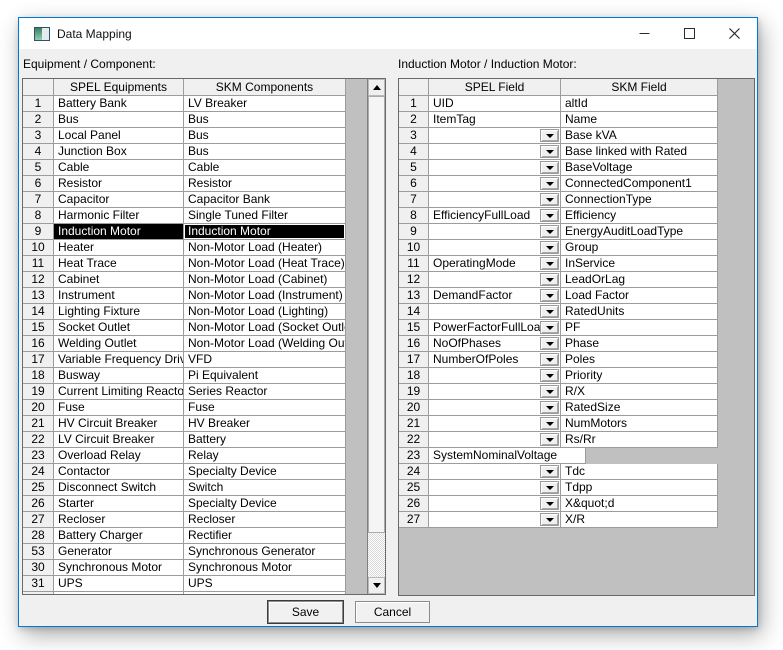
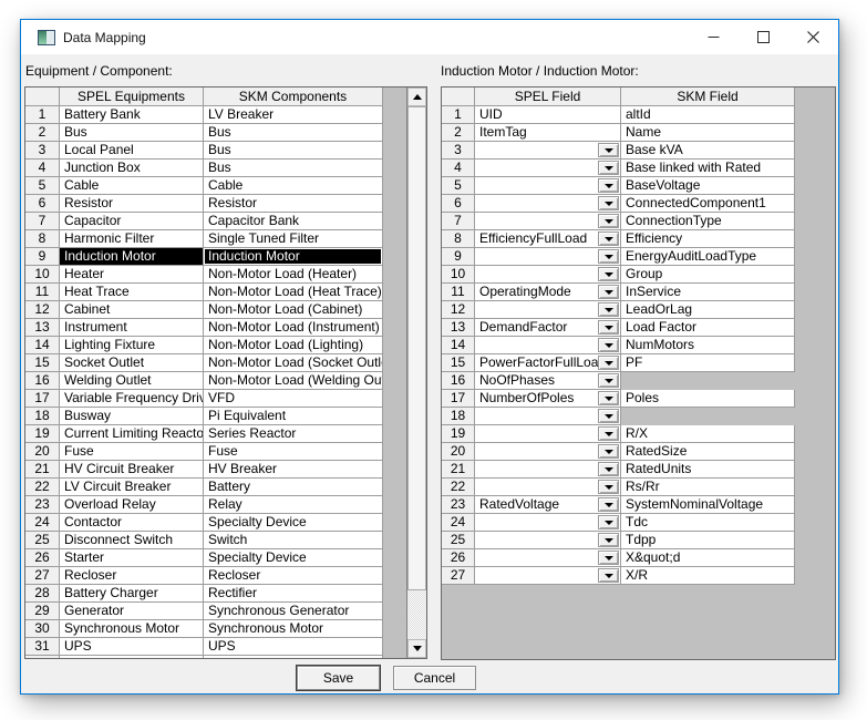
  Data Mapping
  Equipment / Component:
  Induction Motor / Induction Motor:
  SPEL Equipments
  SKM Components
  1
  Battery Bank
  LV Breaker
  2
  Bus
  Bus
  3
  Local Panel
  Bus
  4
  Junction Box
  Bus
  5
  Cable
  Cable
  6
  Resistor
  Resistor
  7
  Capacitor
  Capacitor Bank
  8
  Harmonic Filter
  Single Tuned Filter
  9
  Induction Motor
  Induction Motor
  10
  Heater
  Non-Motor Load (Heater)
  11
  Heat Trace
  Non-Motor Load (Heat Trace)
  12
  Cabinet
  Non-Motor Load (Cabinet)
  13
  Instrument
  Non-Motor Load (Instrument)
  14
  Lighting Fixture
  Non-Motor Load (Lighting)
  15
  Socket Outlet
  Non-Motor Load (Socket Outl
  16
  Welding Outlet
  Non-Motor Load (Welding Ou
  17
  Variable Frequency Driv
  VFD
  18
  Busway
  Pi Equivalent
  19
  Current Limiting Reacto
  Series Reactor
  20
  Fuse
  Fuse
  21
  HV Circuit Breaker
  HV Breaker
  22
  LV Circuit Breaker
  Battery
  23
  Overload Relay
  Relay
  24
  Contactor
  Specialty Device
  25
  Disconnect Switch
  Switch
  26
  Starter
  Specialty Device
  27
  Recloser
  Recloser
  28
  Battery Charger
  Rectifier
- 53
+ 29
  Generator
  Synchronous Generator
  30
  Synchronous Motor
  Synchronous Motor
  31
  UPS
  UPS
  SPEL Field
  SKM Field
  1
  UID
  altId
  2
  ItemTag
  Name
  3
  Base kVA
  4
  Base linked with Rated
  5
  BaseVoltage
  6
  ConnectedComponent1
  7
  ConnectionType
  8
  EfficiencyFullLoad
  Efficiency
  9
  EnergyAuditLoadType
  10
  Group
  11
  OperatingMode
  InService
  12
  LeadOrLag
  13
  DemandFactor
  Load Factor
  14
- RatedUnits
+ NumMotors
  15
  PowerFactorFullLoa
  PF
  16
  NoOfPhases
- Phase
  17
  NumberOfPoles
  Poles
  18
- Priority
  19
  R/X
  20
  RatedSize
  21
- NumMotors
+ RatedUnits
  22
  Rs/Rr
  23
+ RatedVoltage
  SystemNominalVoltage
  24
  Tdc
  25
  Tdpp
  26
  X&quot;d
  27
  X/R
  Save
  Cancel
